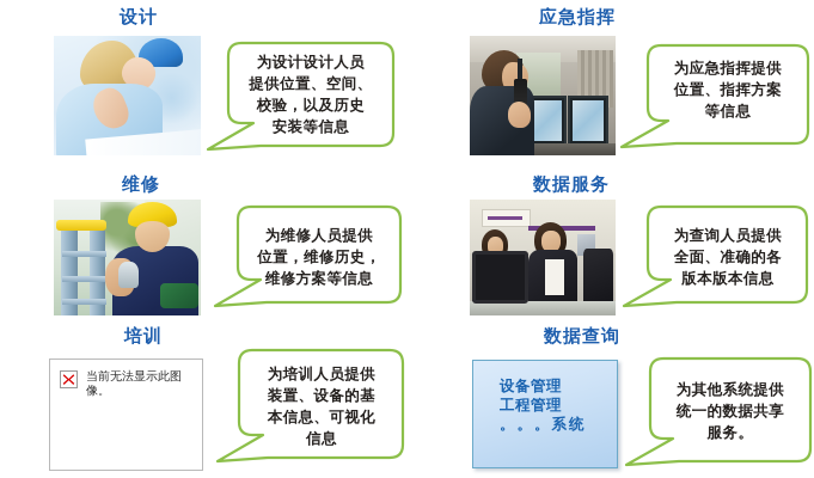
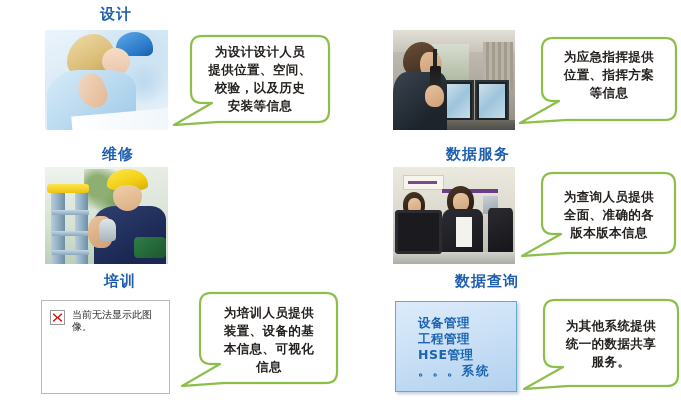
  设计
  为设计设计人员
  提供位置、空间、
  校验，以及历史
  安装等信息
- 应急指挥
  为应急指挥提供
  位置、指挥方案
  等信息
  维修
- 为维修人员提供
- 位置，维修历史，
- 维修方案等信息
  数据服务
  为查询人员提供
  全面、准确的各
  版本版本信息
  培训
  当前无法显示此图像。
  为培训人员提供
  装置、设备的基
  本信息、可视化
  信息
  数据查询
  设备管理
  工程管理
+ HSE管理
  。。。系统
  为其他系统提供
  统一的数据共享
  服务。
